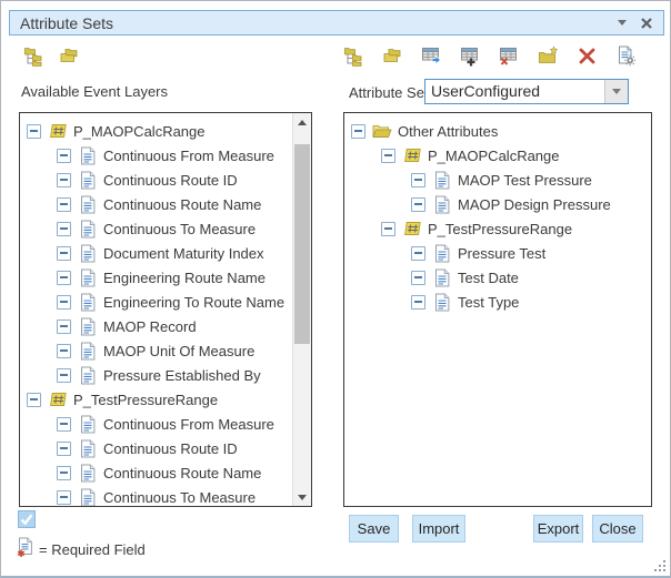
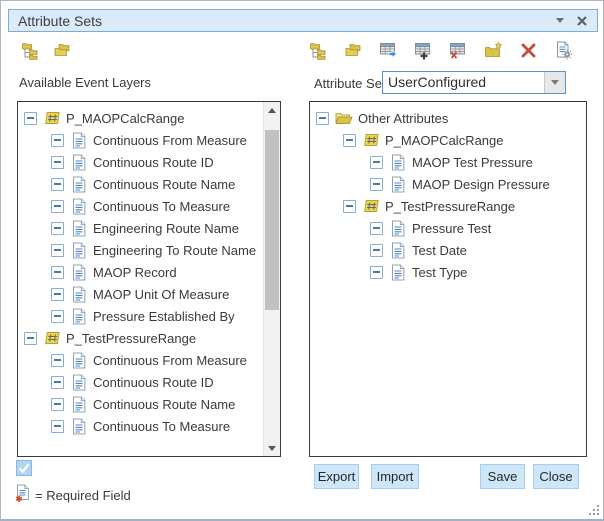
  Attribute Sets
  Available Event Layers
  Attribute Se
  UserConfigured
  P_MAOPCalcRange
  Continuous From Measure
  Continuous Route ID
  Continuous Route Name
  Continuous To Measure
- Document Maturity Index
  Engineering Route Name
  Engineering To Route Name
  MAOP Record
  MAOP Unit Of Measure
  Pressure Established By
  P_TestPressureRange
  Continuous From Measure
  Continuous Route ID
  Continuous Route Name
  Continuous To Measure
  Other Attributes
  P_MAOPCalcRange
  MAOP Test Pressure
  MAOP Design Pressure
  P_TestPressureRange
  Pressure Test
  Test Date
  Test Type
  = Required Field
- Save
+ Export
  Import
- Export
+ Save
  Close
